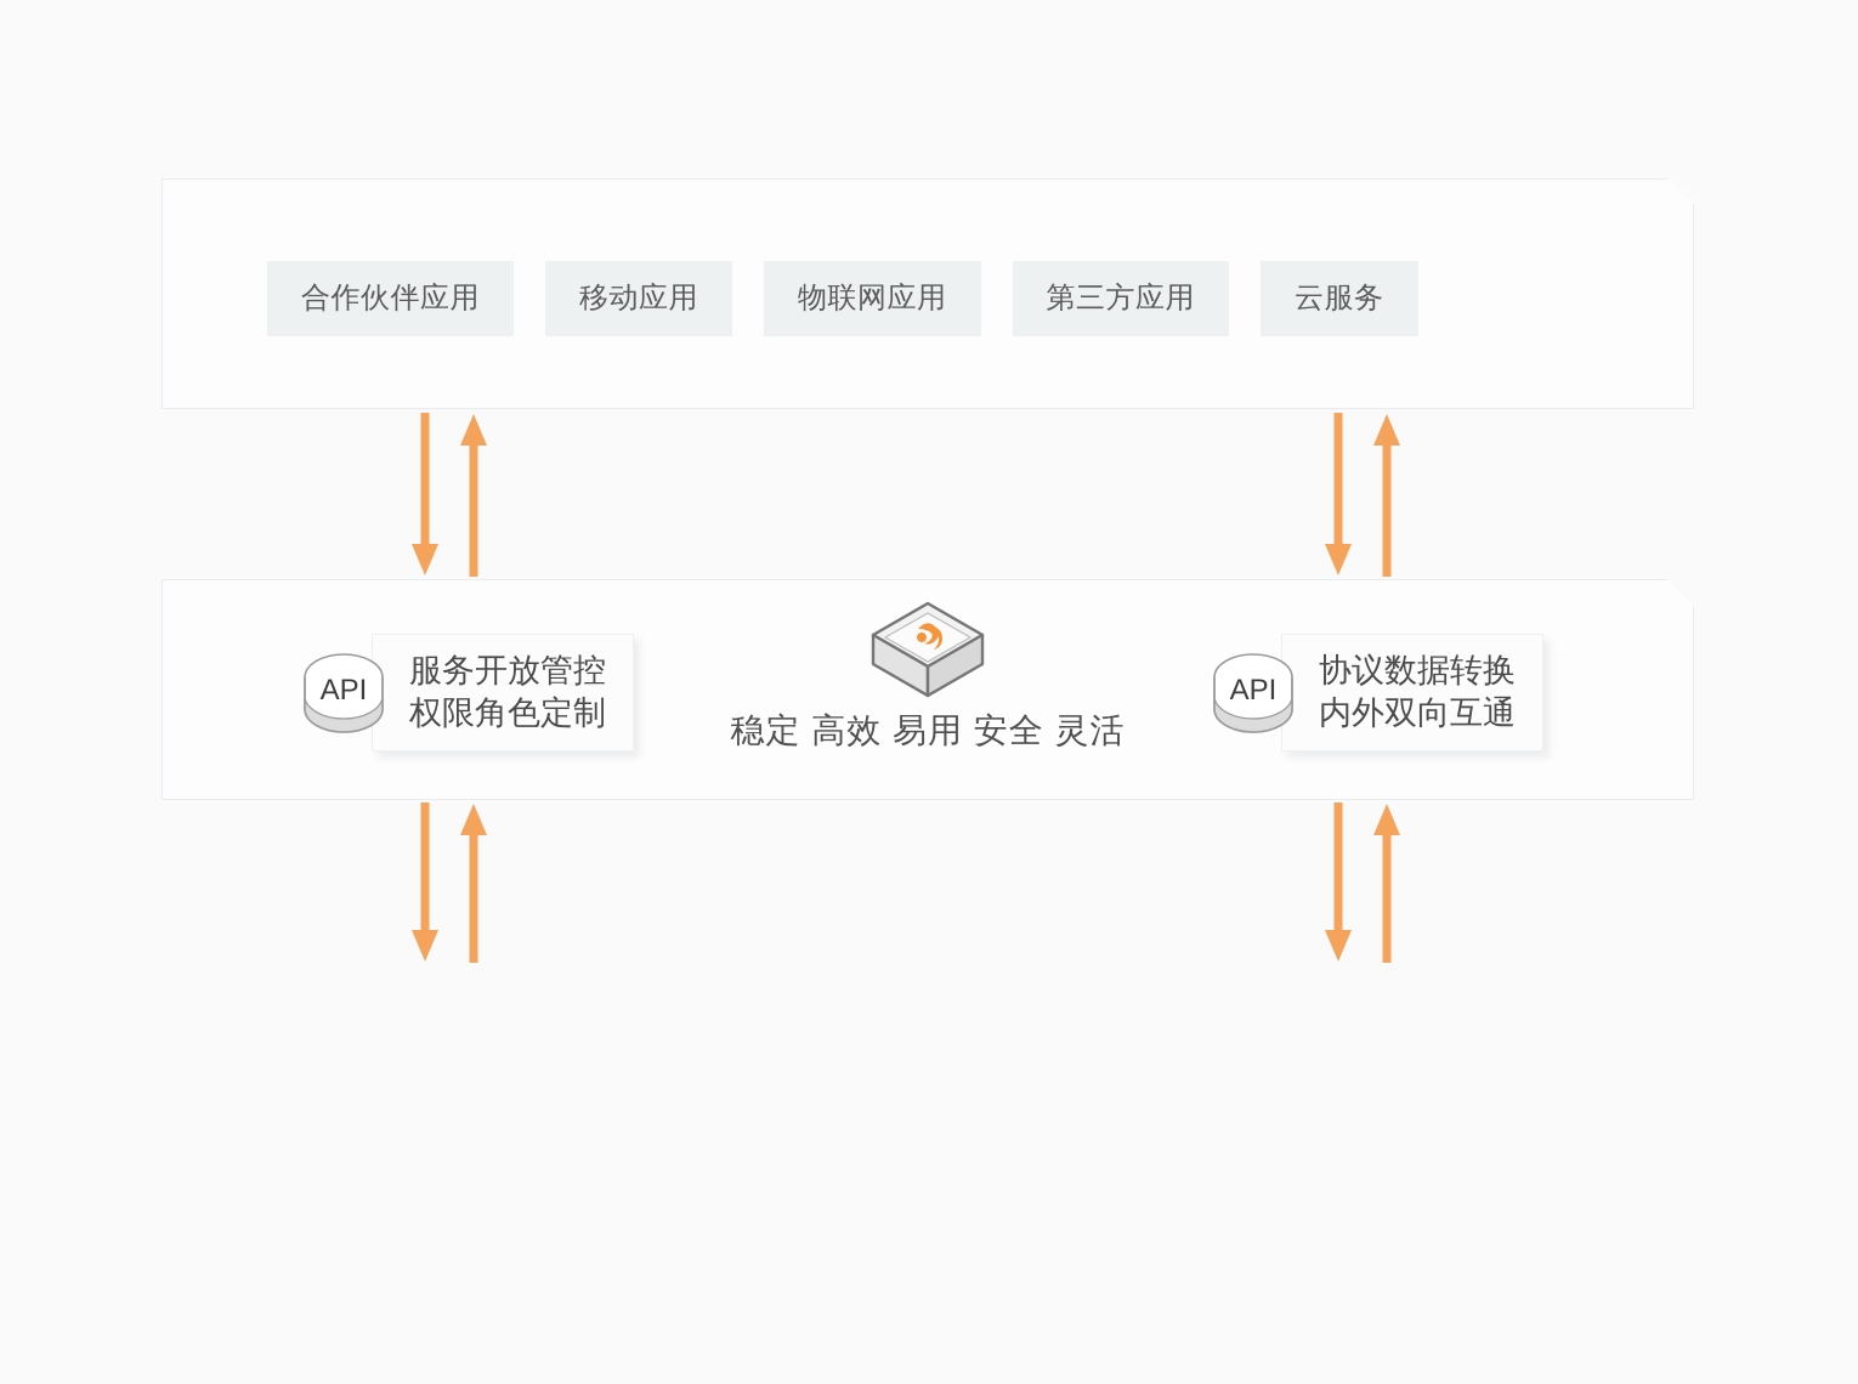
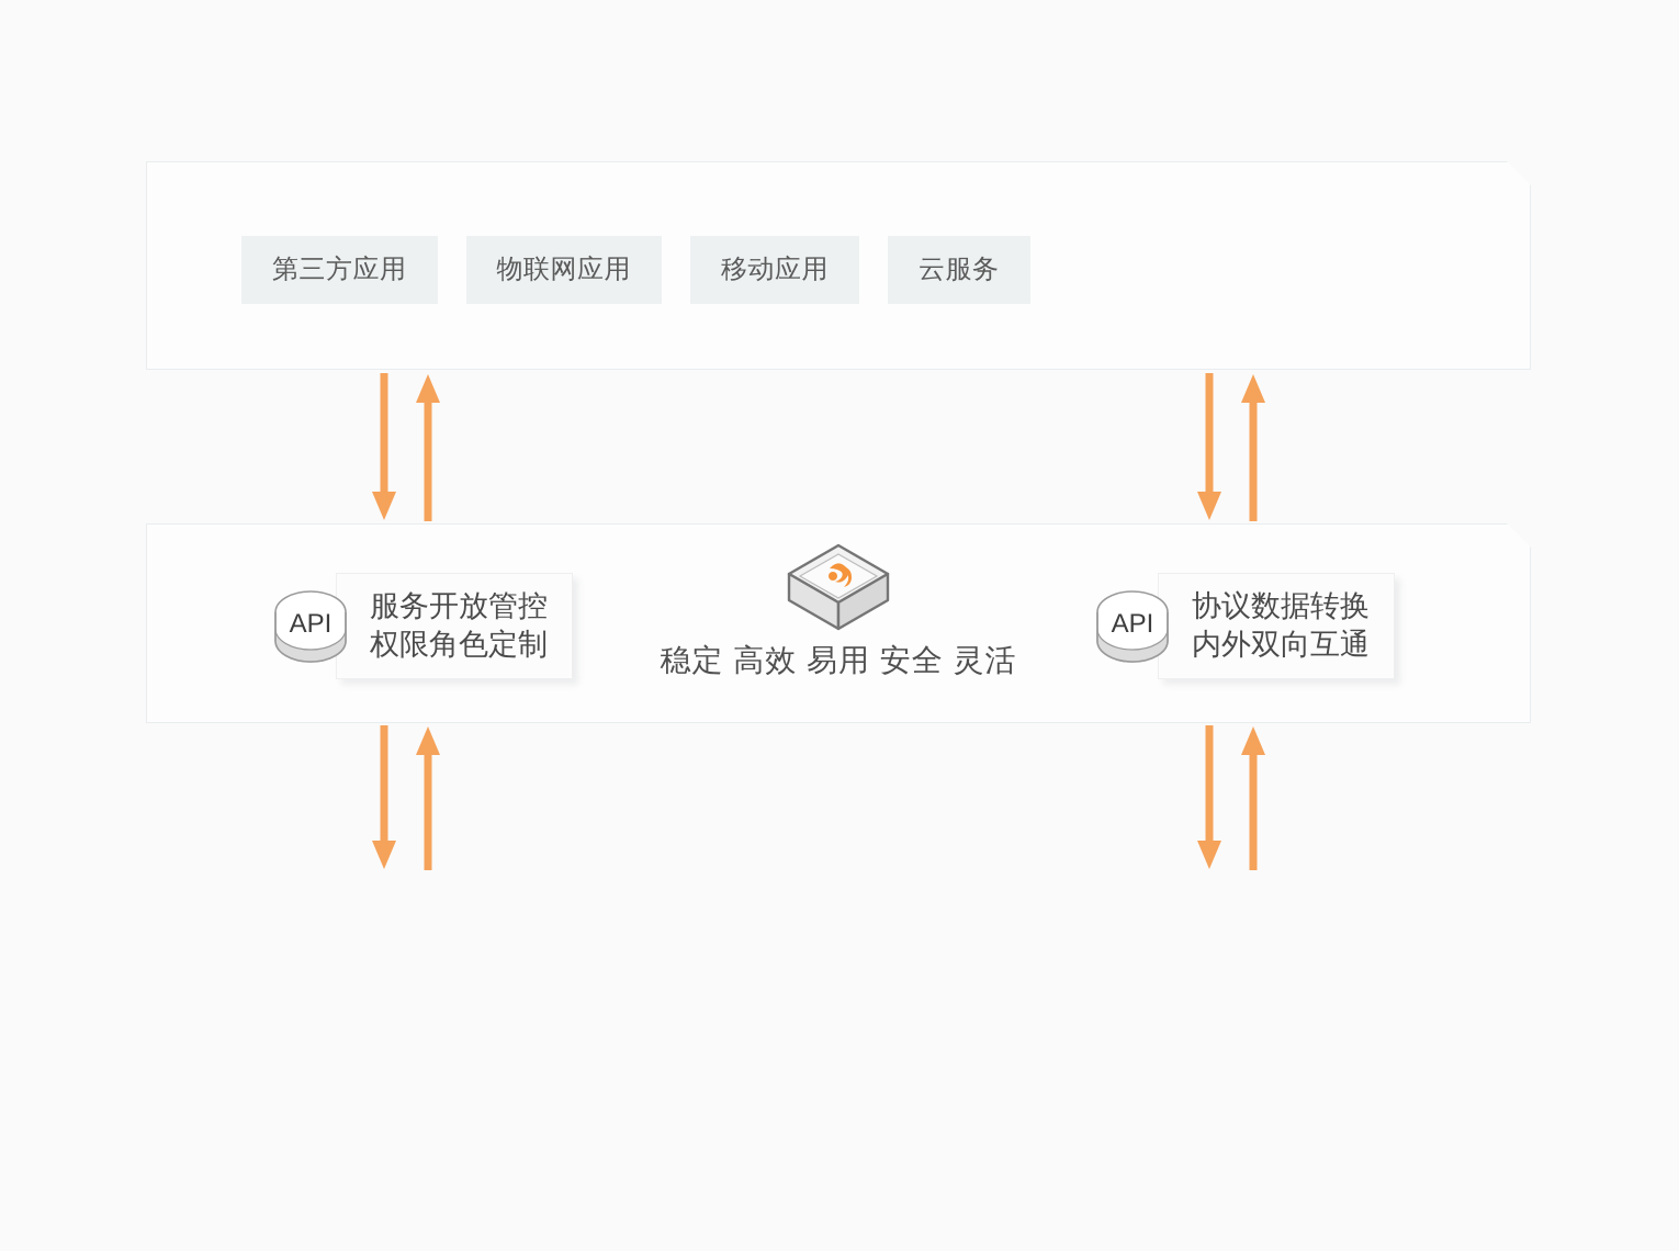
- 合作伙伴应用
- 移动应用
+ 第三方应用
  物联网应用
- 第三方应用
+ 移动应用
  云服务
  API
  服务开放管控
  权限角色定制
  稳定 高效 易用 安全 灵活
  API
  协议数据转换
  内外双向互通
